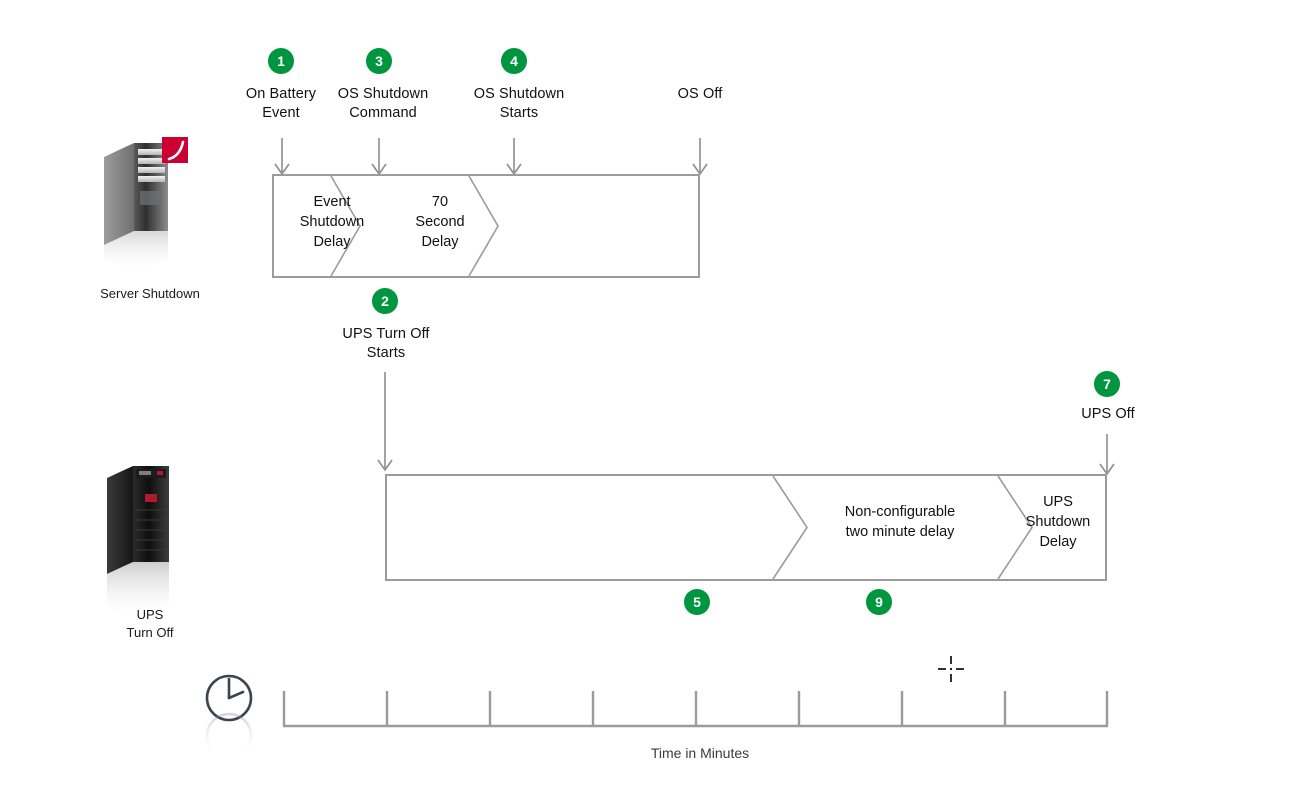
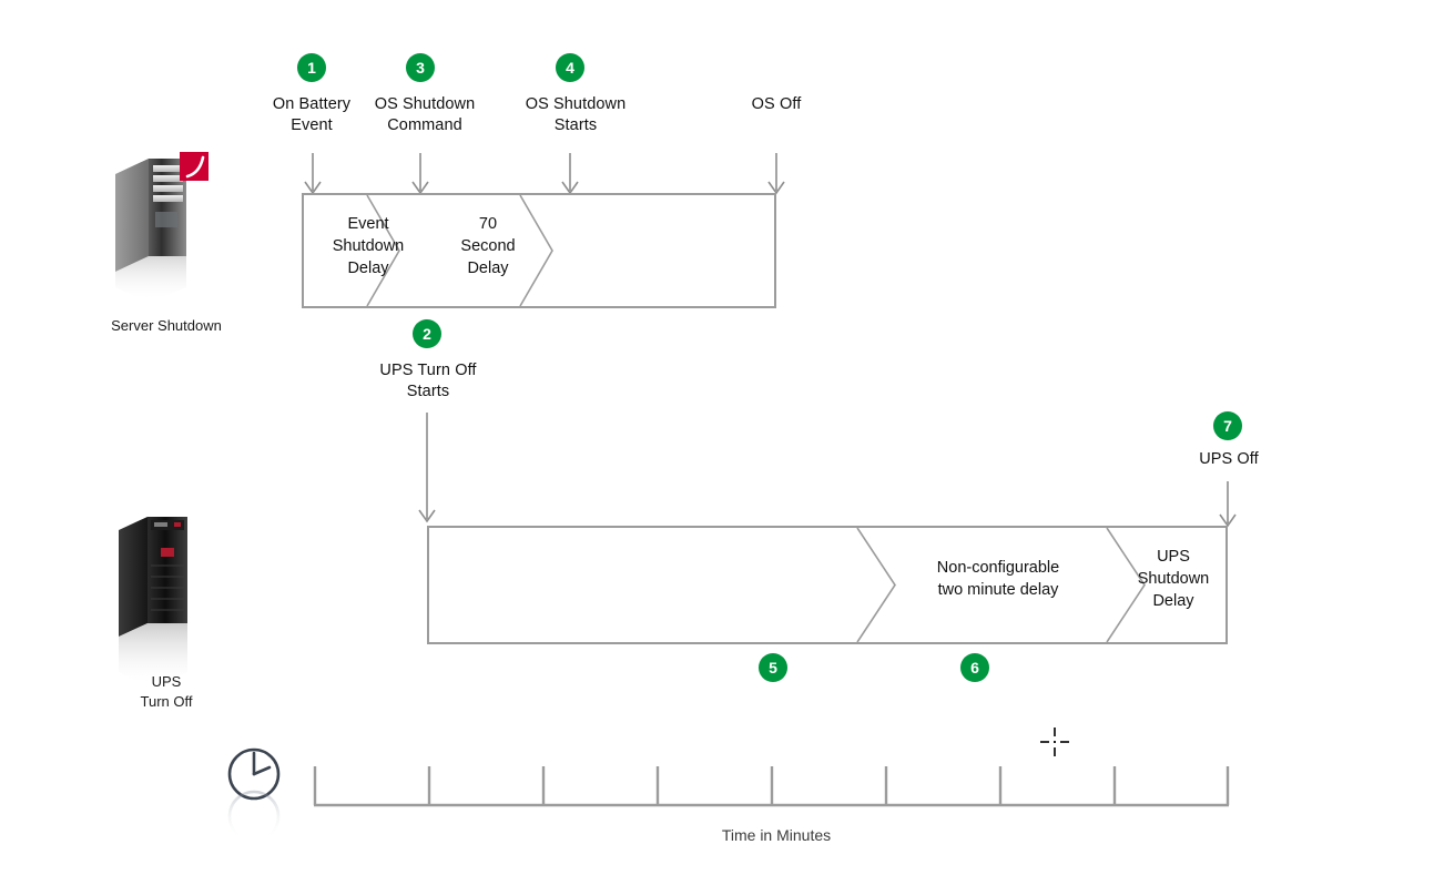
  Server Shutdown
  UPS
  Turn Off
  1
  On Battery
  Event
  3
  OS Shutdown
  Command
  4
  OS Shutdown
  Starts
  OS Off
  Event
  Shutdown
  Delay
  70
  Second
  Delay
  2
  UPS Turn Off
  Starts
  7
  UPS Off
  Non-configurable
  two minute delay
  UPS
  Shutdown
  Delay
  5
- 9
+ 6
  Time in Minutes
